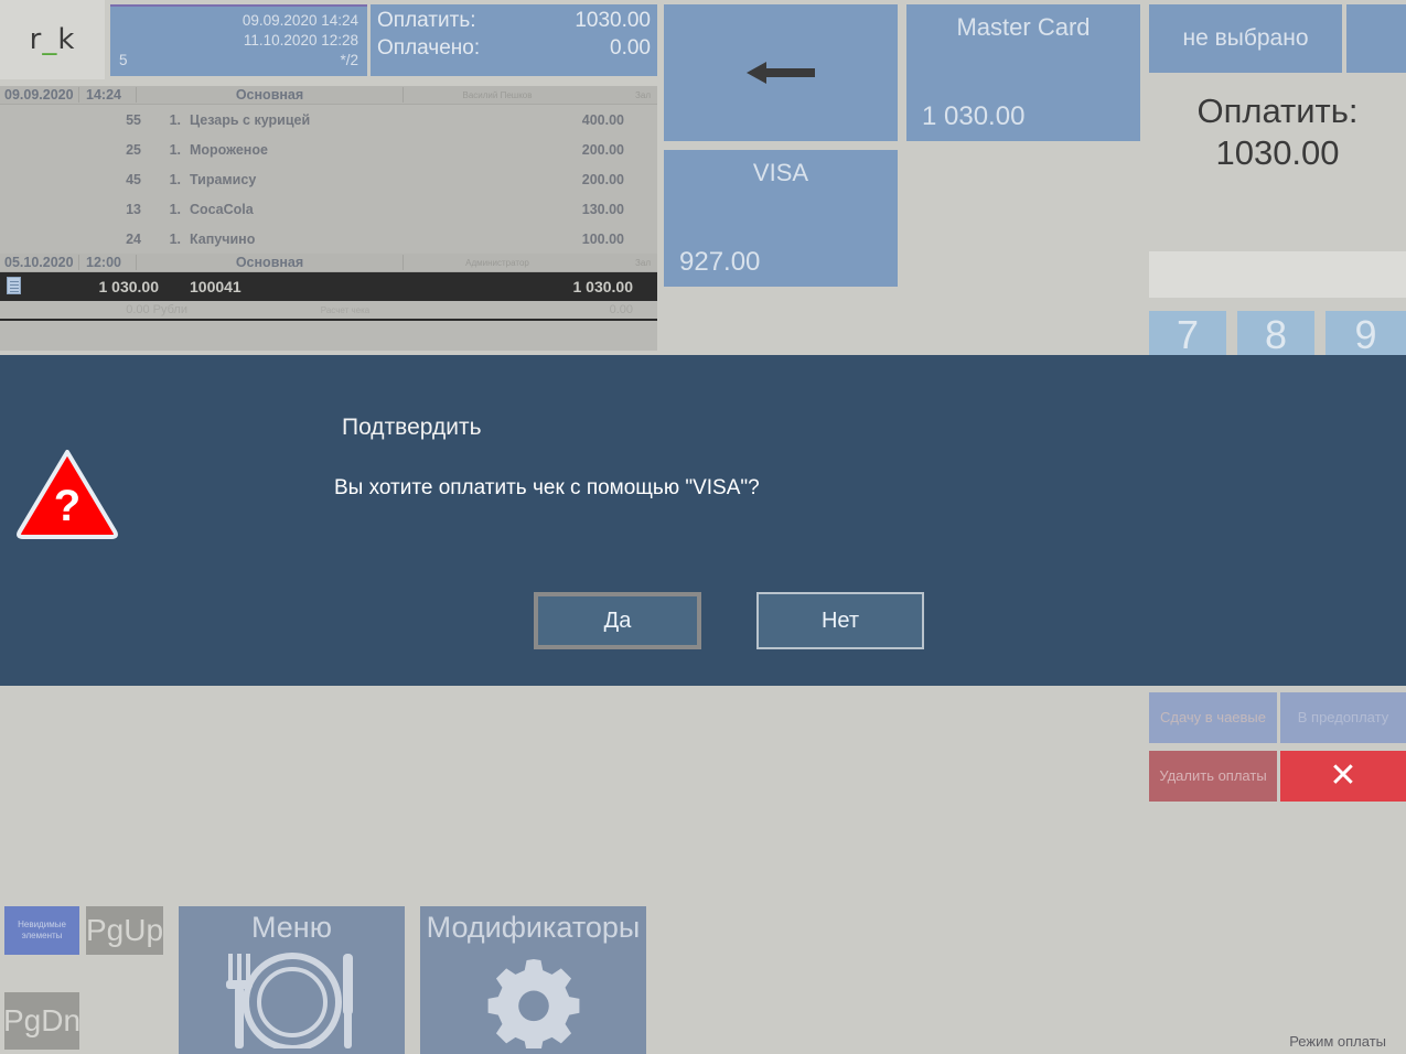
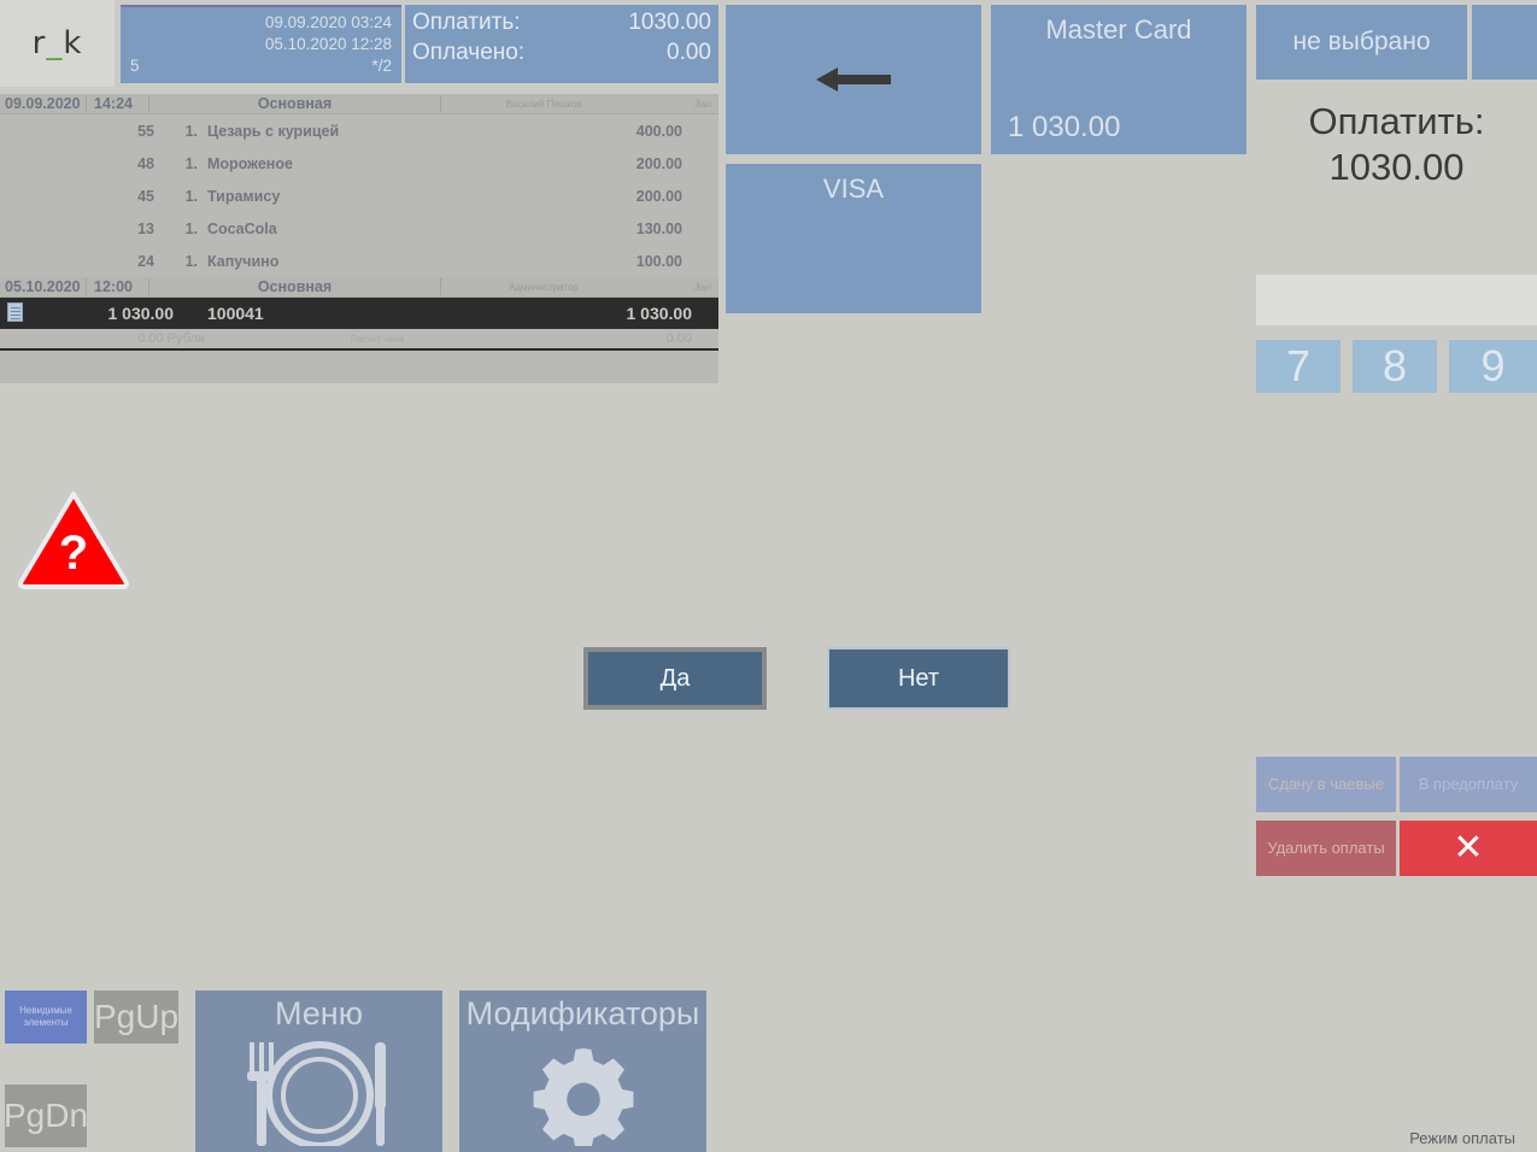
  r_k
- 09.09.2020 14:24
+ 09.09.2020 03:24
- 11.10.2020 12:28
+ 05.10.2020 12:28
  5
  */2
  Оплатить:
  1030.00
  Оплачено:
  0.00
  09.09.2020
  14:24
  Основная
  Василий Пешков
  55
  1.
  Цезарь с курицей
  400.00
- 25
+ 48
  1.
  Мороженое
  200.00
  45
  1.
  Тирамису
  200.00
  13
  1.
  CocaCola
  130.00
  24
  1.
  Капучино
  100.00
  05.10.2020
  12:00
  Основная
  Администратор
  1 030.00
  100041
  1 030.00
  Master Card
  1 030.00
  VISA
- 927.00
  не выбрано
  Оплатить:
  1030.00
  7
  8
  9
  Сдачу в чаевые
  В предоплату
  Удалить оплаты
  ✕
  Невидимые элементы
  PgUp
  PgDn
  Меню
  Модификаторы
  Режим оплаты
- Подтвердить
- Вы хотите оплатить чек с помощью "VISA"?
  ?
  Да
  Нет
